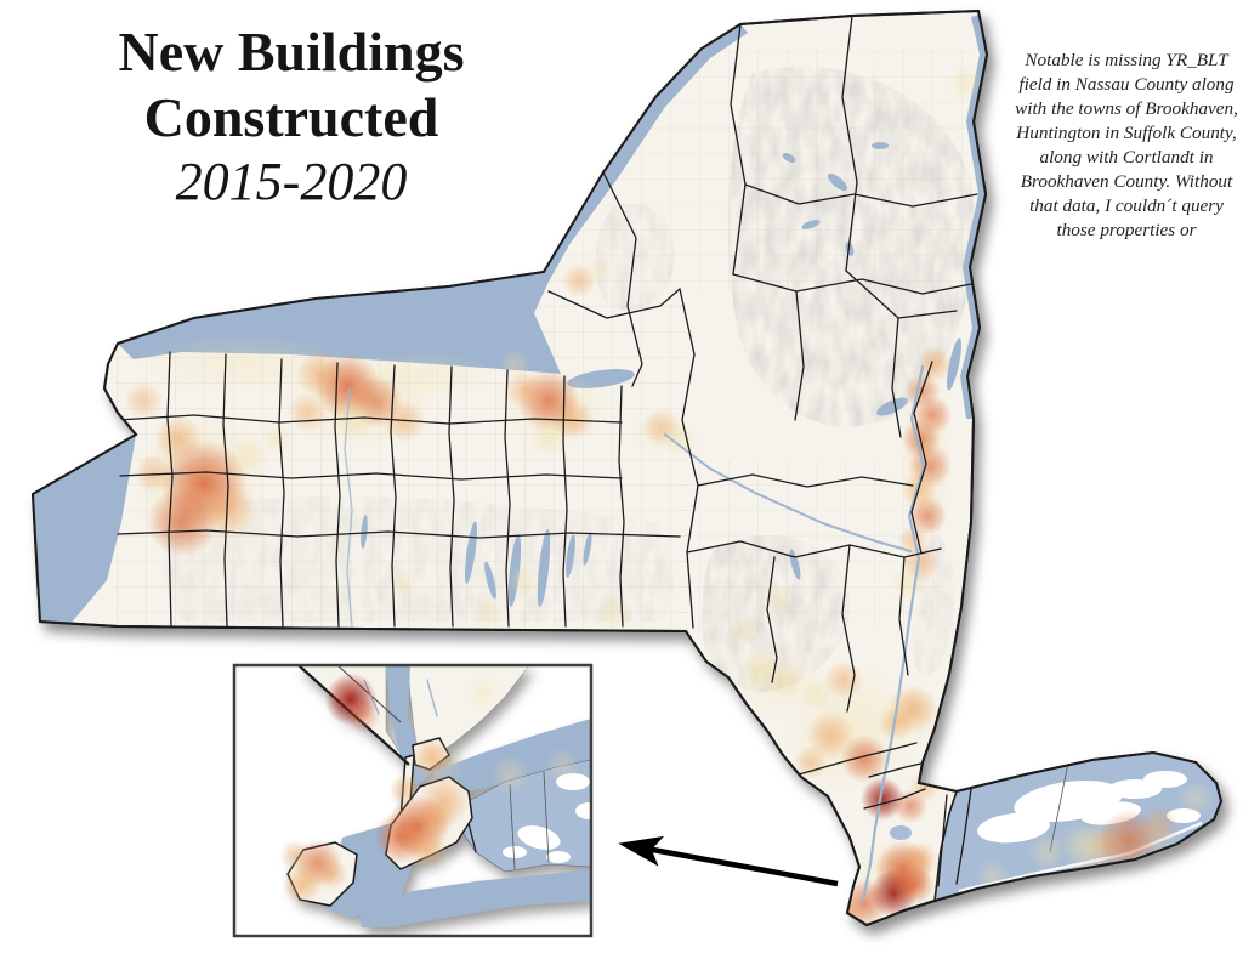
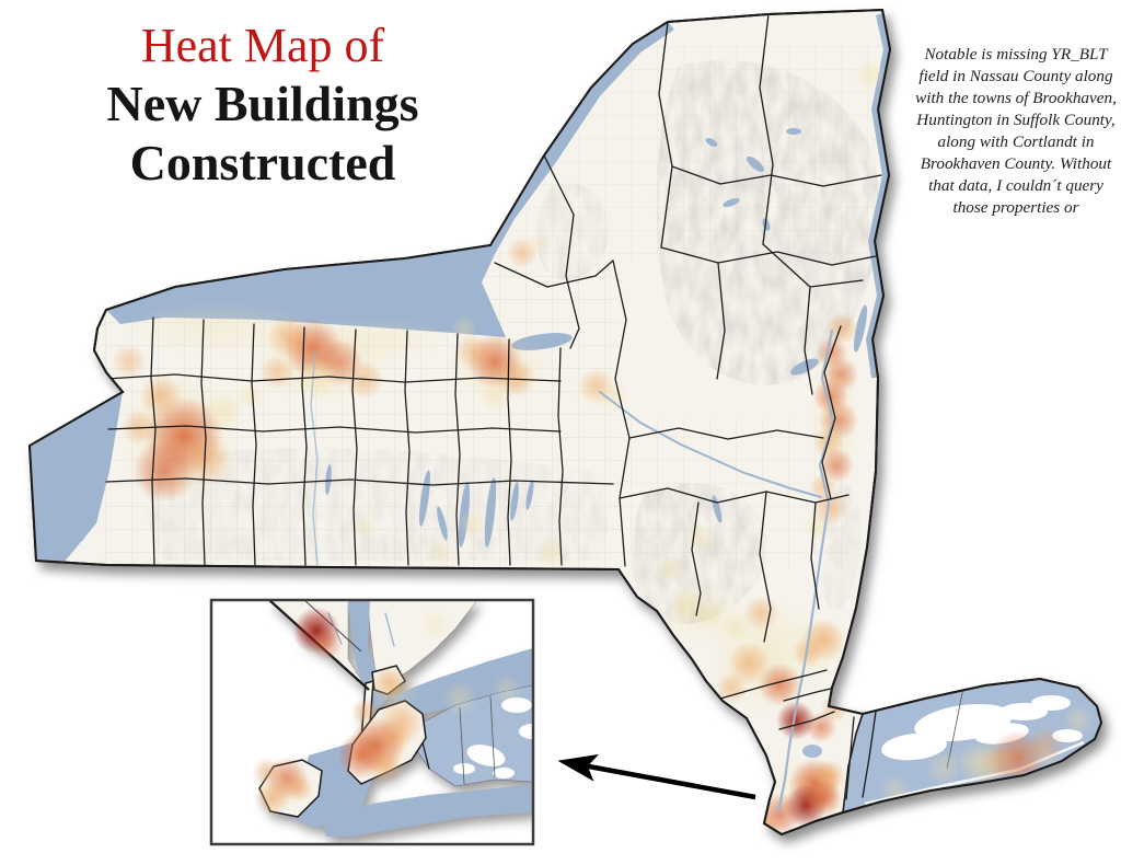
+ Heat Map of
  New Buildings
  Constructed
- 2015-2020
  Notable is missing YR_BLT field in Nassau County along with the towns of Brookhaven, Huntington in Suffolk County, along with Cortlandt in Brookhaven County. Without that data, I couldn´t query those properties or
